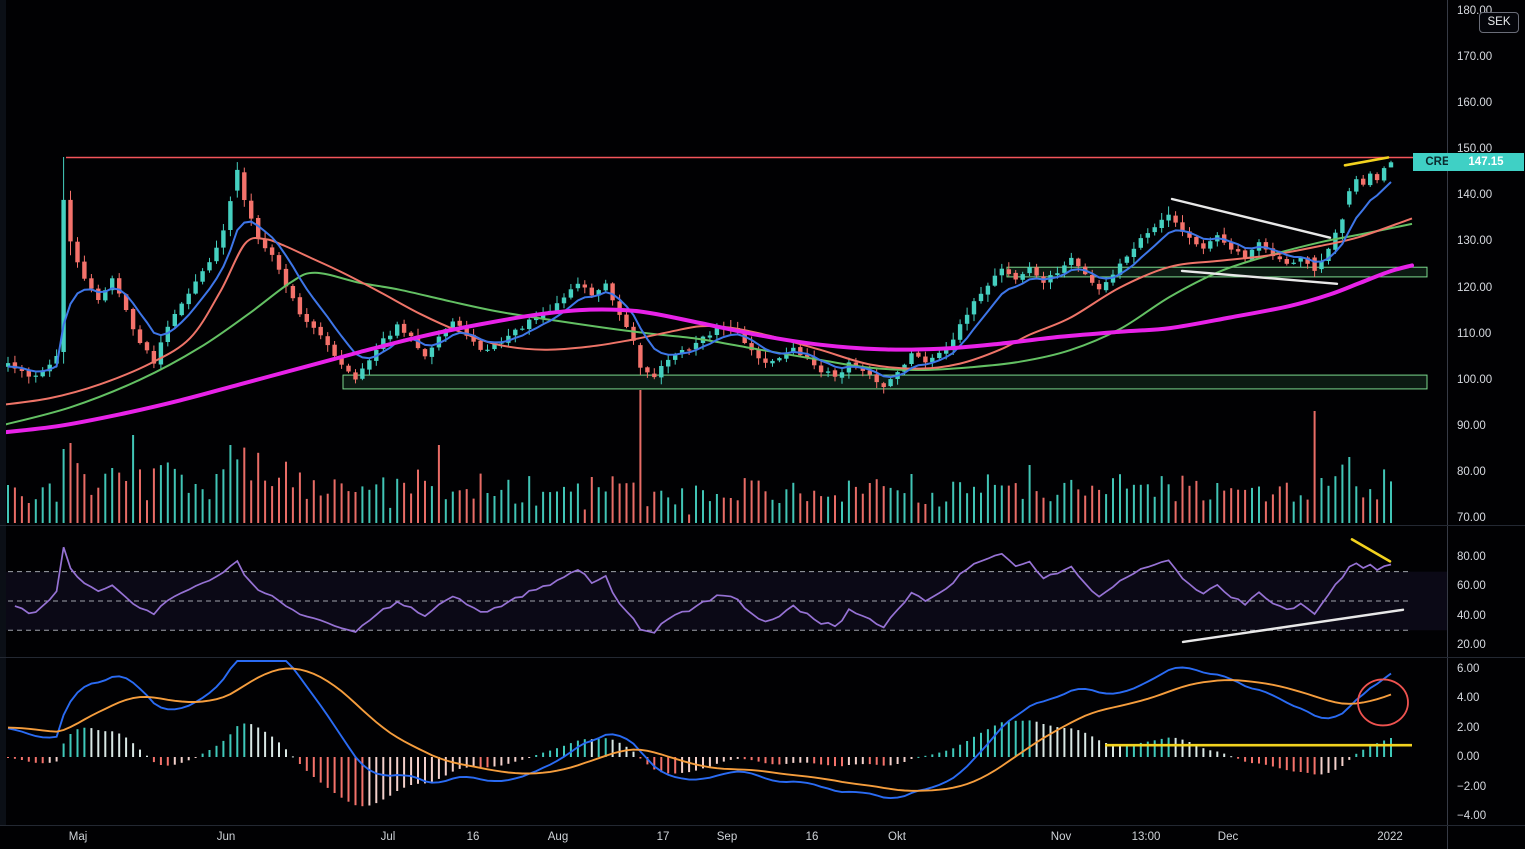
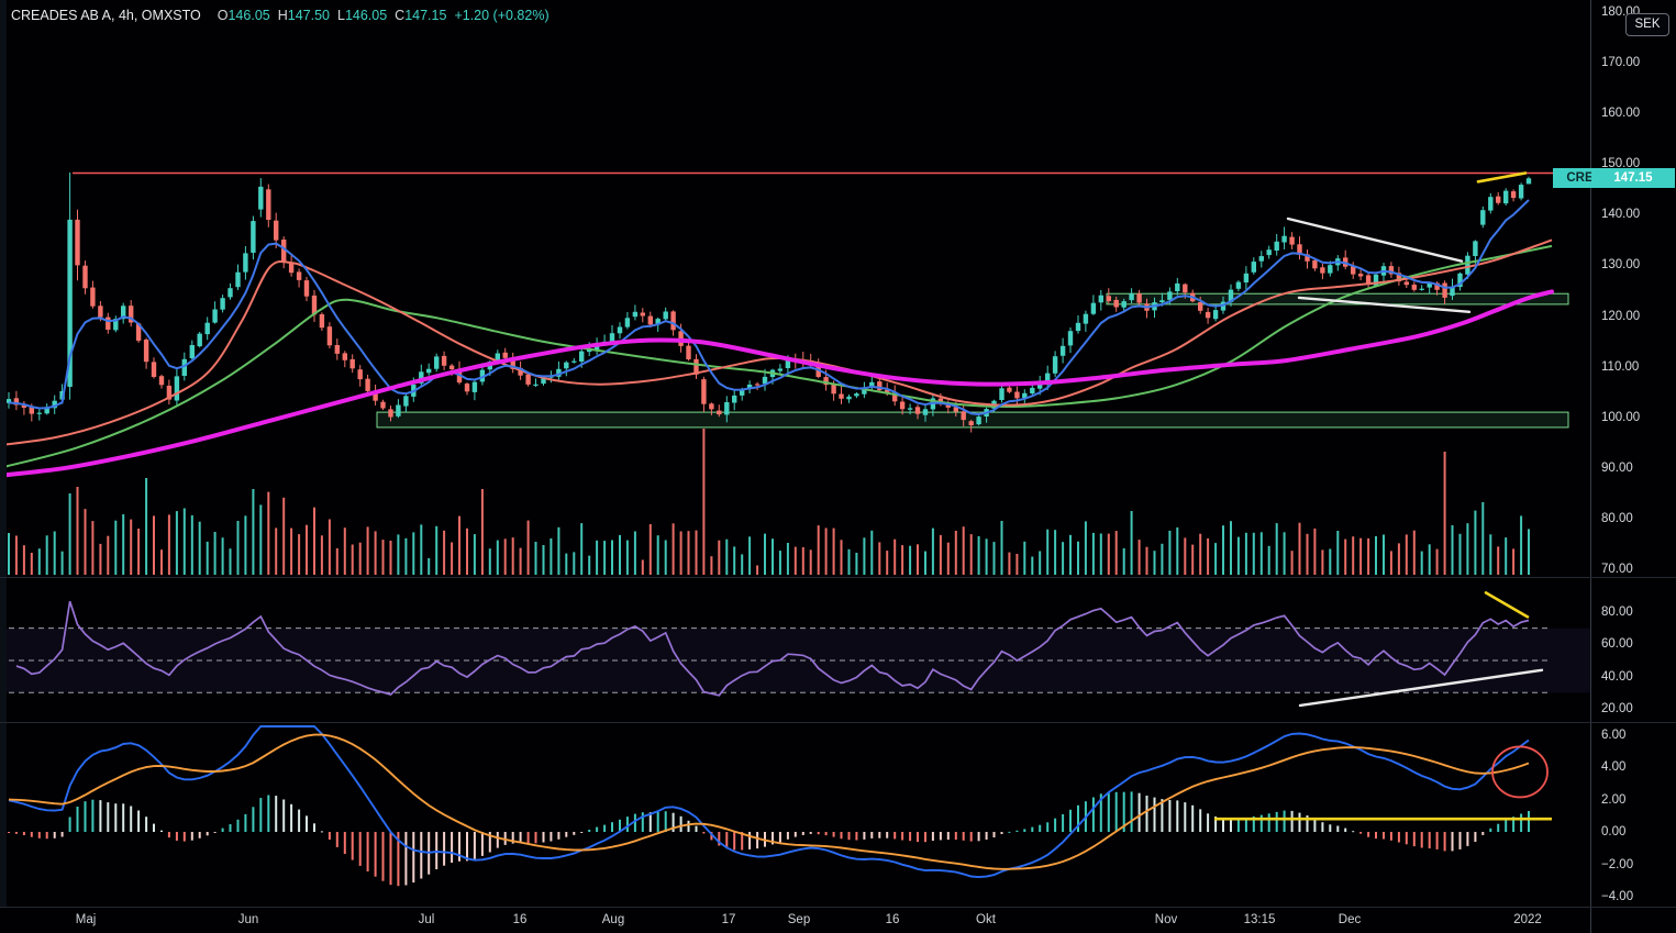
+ CREADES AB A, 4h, OMXSTO O146.05 H147.50 L146.05 C147.15 +1.20 (+0.82%)
  SEK
  147.15
  180.00
  170.00
  160.00
  150.00
  140.00
  130.00
  120.00
  110.00
  100.00
  90.00
  80.00
  70.00
  80.00
  60.00
  40.00
  20.00
  6.00
  4.00
  2.00
  0.00
  −2.00
  −4.00
  Maj
  Jun
  Jul
  16
  Aug
  17
  Sep
  16
  Okt
  Nov
- 13:00
+ 13:15
  Dec
  2022
